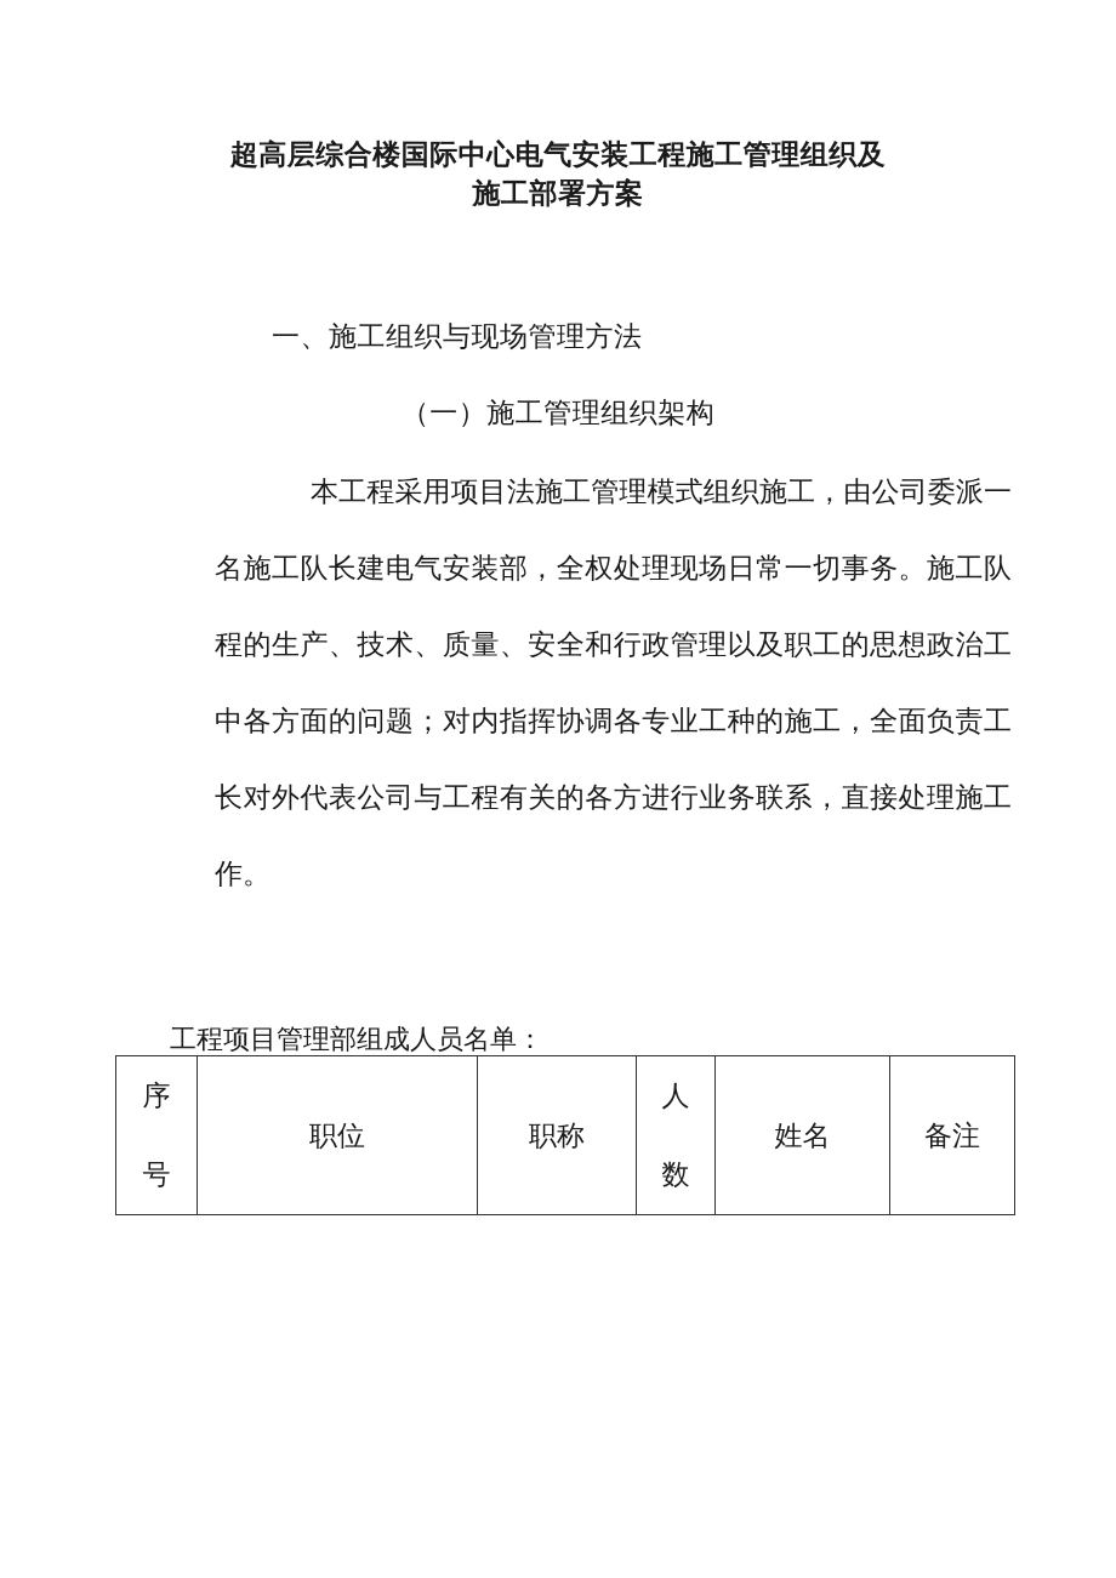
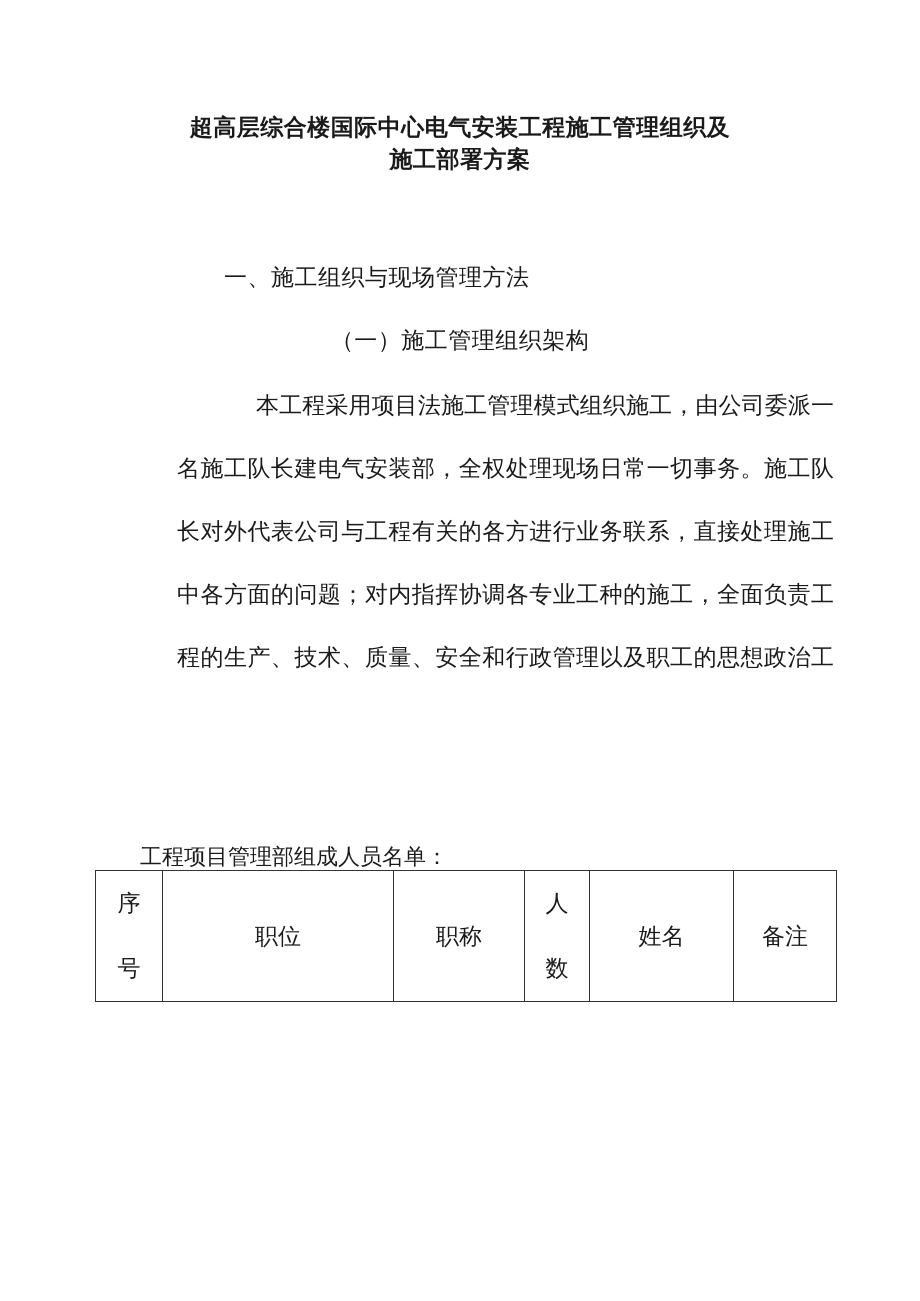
  超高层综合楼国际中心电气安装工程施工管理组织及
  施工部署方案
  一、施工组织与现场管理方法
  （一）施工管理组织架构
  本工程采用项目法施工管理模式组织施工，由公司委派一
  名施工队长建电气安装部，全权处理现场日常一切事务。施工队
- 程的生产、技术、质量、安全和行政管理以及职工的思想政治工
+ 长对外代表公司与工程有关的各方进行业务联系，直接处理施工
  中各方面的问题；对内指挥协调各专业工种的施工，全面负责工
- 长对外代表公司与工程有关的各方进行业务联系，直接处理施工
+ 程的生产、技术、质量、安全和行政管理以及职工的思想政治工
- 作。
  工程项目管理部组成人员名单：
  序号	职位	职称	人数	姓名	备注
